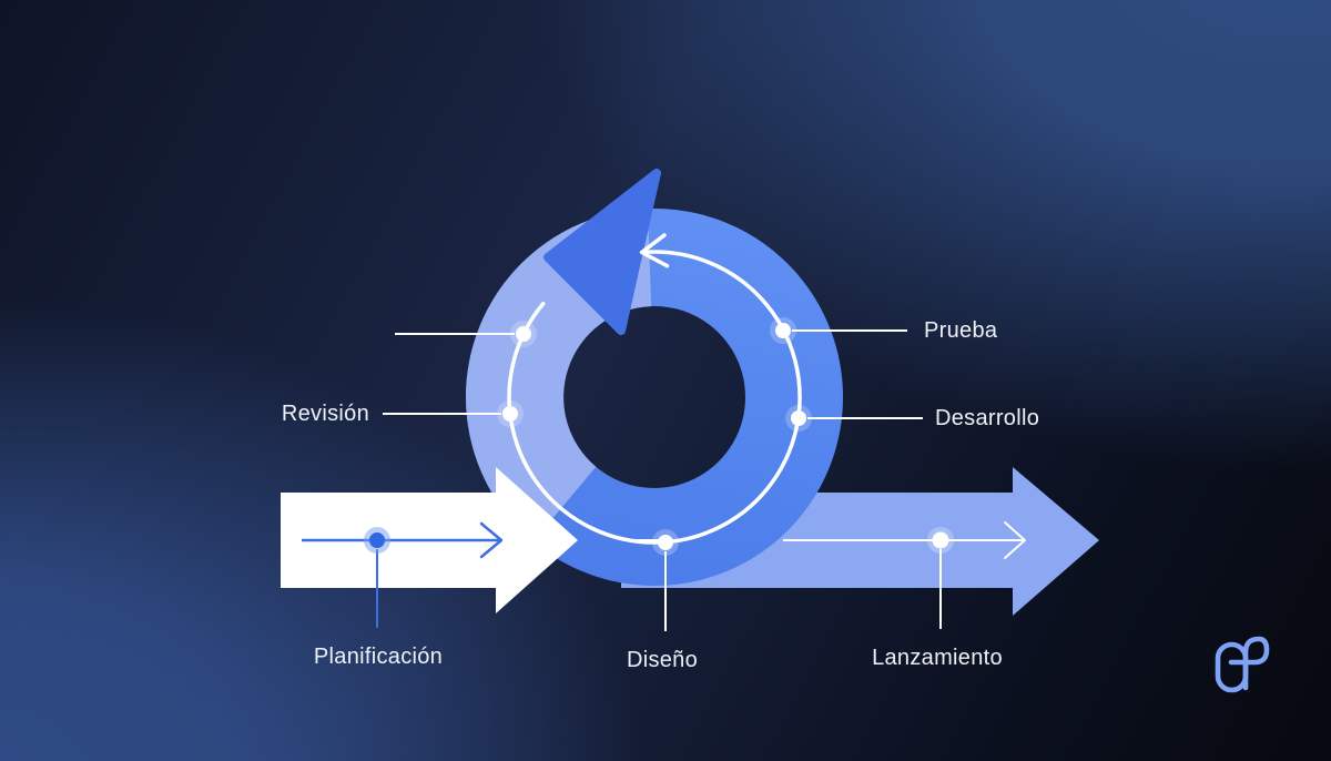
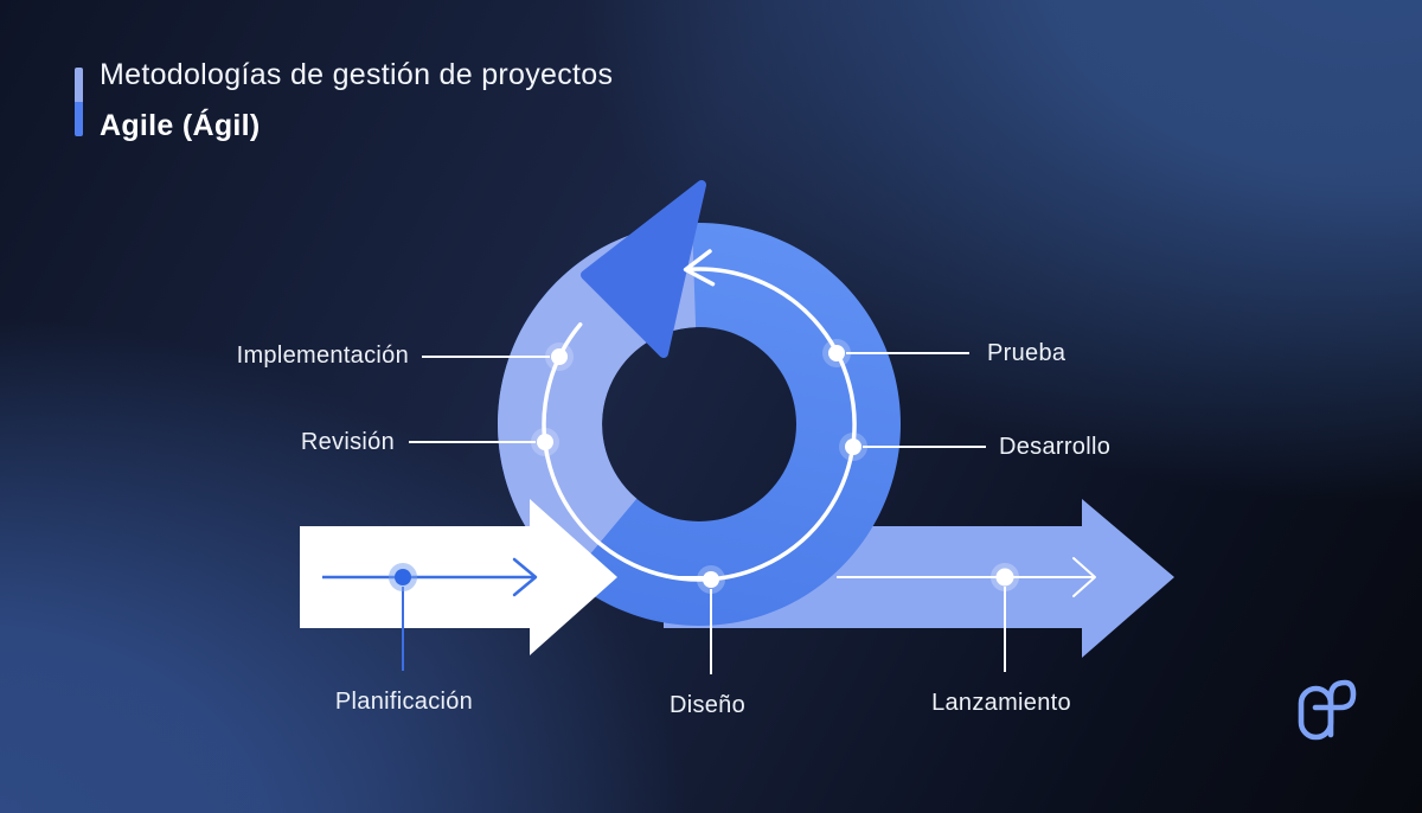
+ Metodologías de gestión de proyectos
+ Agile (Ágil)
+ Implementación
  Revisión
  Prueba
  Desarrollo
  Planificación
  Diseño
  Lanzamiento
